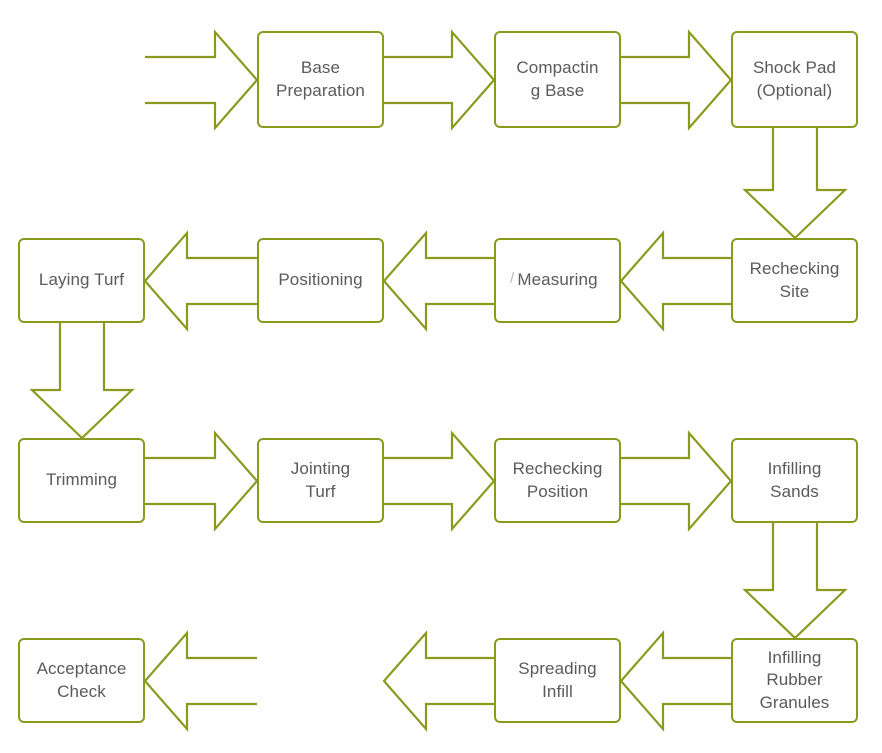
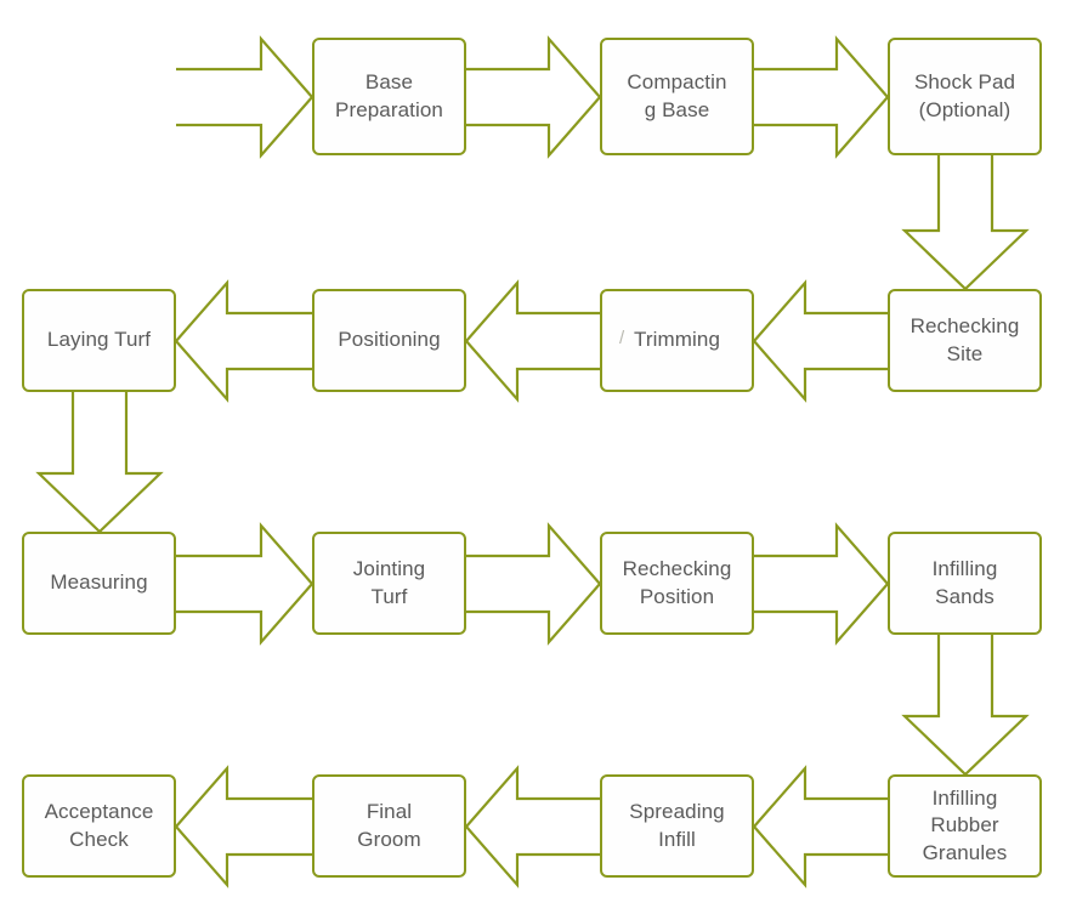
  Base
  Preparation
  Compactin
  g Base
  Shock Pad
  (Optional)
  Laying Turf
  Positioning
- Measuring
+ Trimming
  Rechecking
  Site
- Trimming
+ Measuring
  Jointing
  Turf
  Rechecking
  Position
  Infilling
  Sands
  Acceptance
  Check
+ Final
+ Groom
  Spreading
  Infill
  Infilling
  Rubber
  Granules
  /
